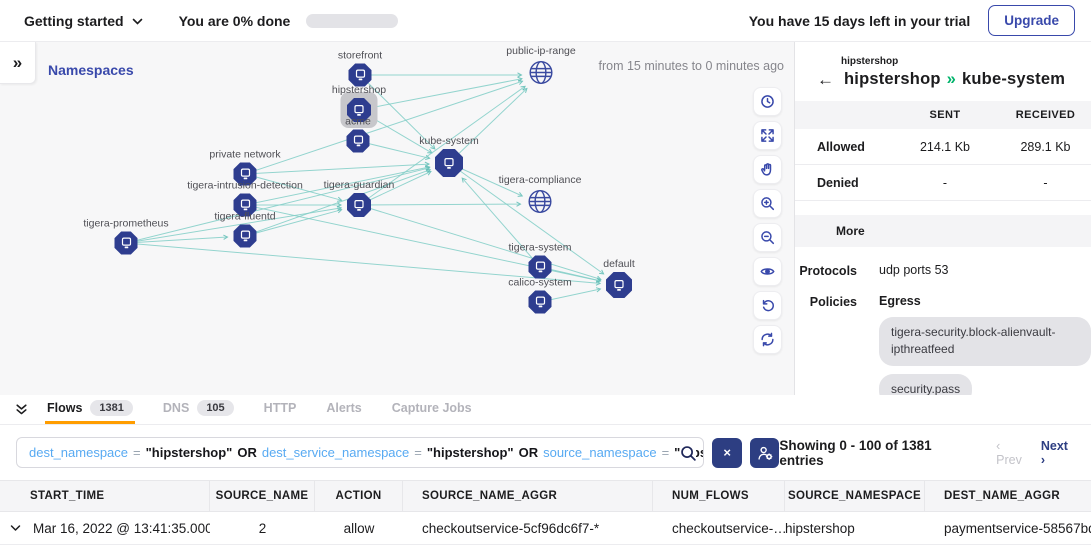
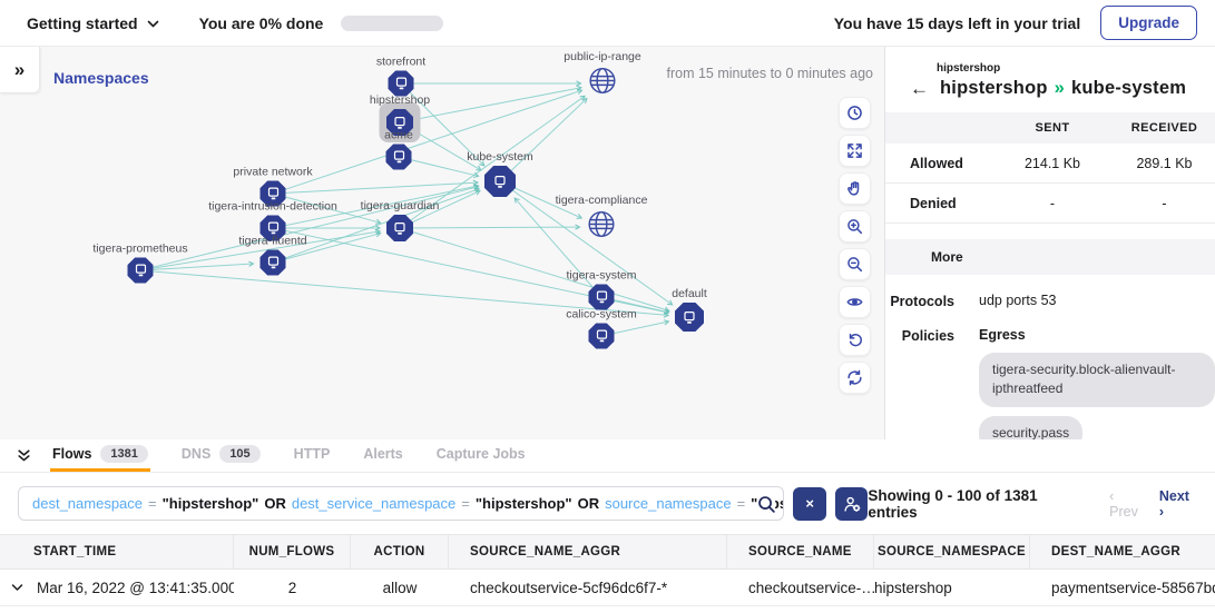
  Getting started
  You are 0% done
  You have 15 days left in your trial
  Upgrade
  »
  Namespaces
  from 15 minutes to 0 minutes ago
  storefront
  public-ip-range
  hipstershop
  acme
  kube-system
  private network
  tigera-intrusion-detection
  tigera-guardian
  tigera-compliance
  tigera-fluentd
  tigera-prometheus
  tigera-system
  calico-system
  default
  hipstershop
  ←
  hipstershop » kube-system
  SENT
  RECEIVED
  Allowed
  214.1 Kb
  289.1 Kb
  Denied
  -
  -
  More
  Protocols
  udp ports 53
  Policies
  Egress
  tigera-security.block-alienvault-ipthreatfeed
  security.pass
  Flows
  1381
  DNS
  105
  HTTP
  Alerts
  Capture Jobs
  dest_namespace = "hipstershop" OR dest_service_namespace = "hipstershop" OR source_namespace = "
  ×
  Showing 0 - 100 of 1381 entries
  ‹ Prev
  Next ›
  START_TIME
- SOURCE_NAME
+ NUM_FLOWS
  ACTION
  SOURCE_NAME_AGGR
- NUM_FLOWS
+ SOURCE_NAME
  SOURCE_NAMESPACE
  DEST_NAME_AGGR
  Mar 16, 2022 @ 13:41:35.000
  2
  allow
  checkoutservice-5cf96dc6f7-*
  checkoutservice-…
  hipstershop
  paymentservice-58567b
